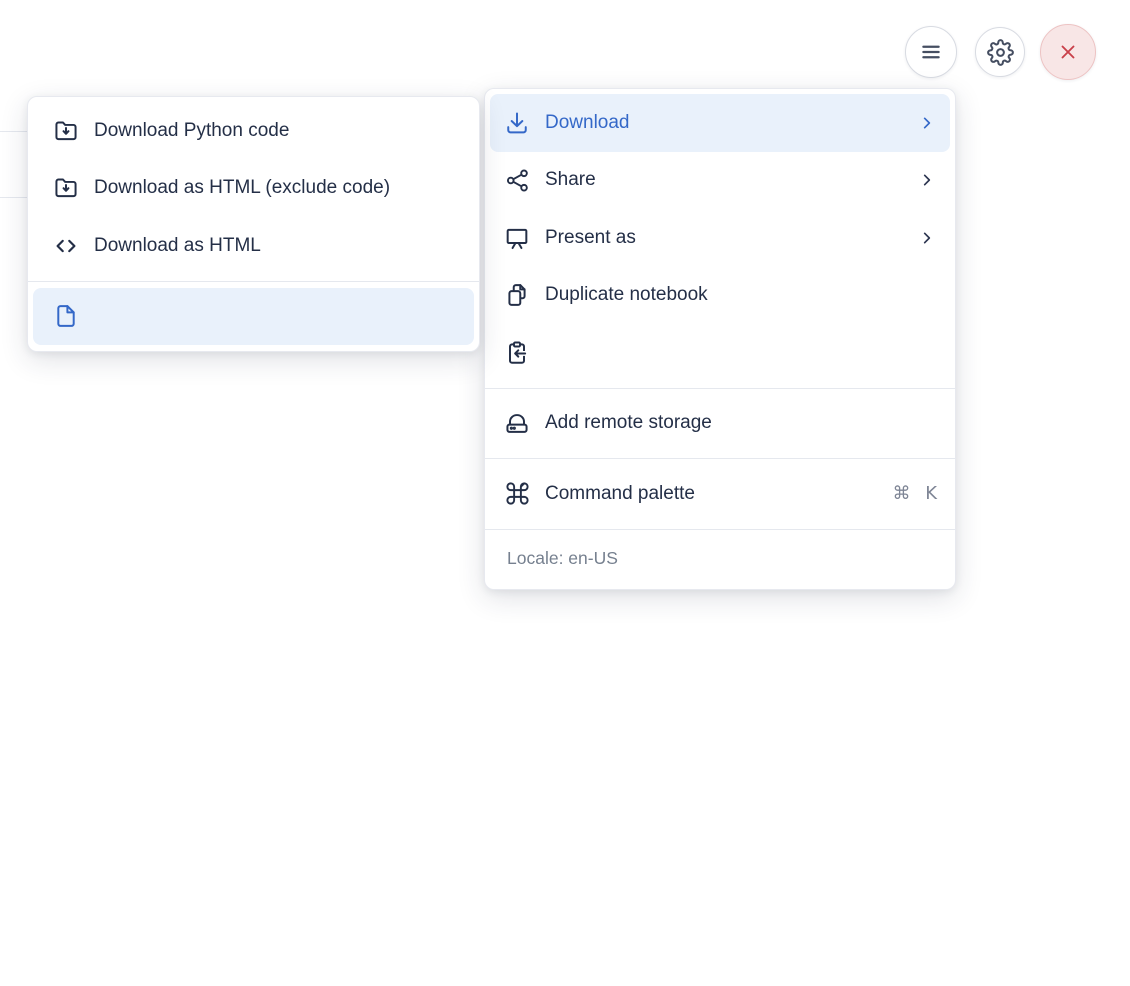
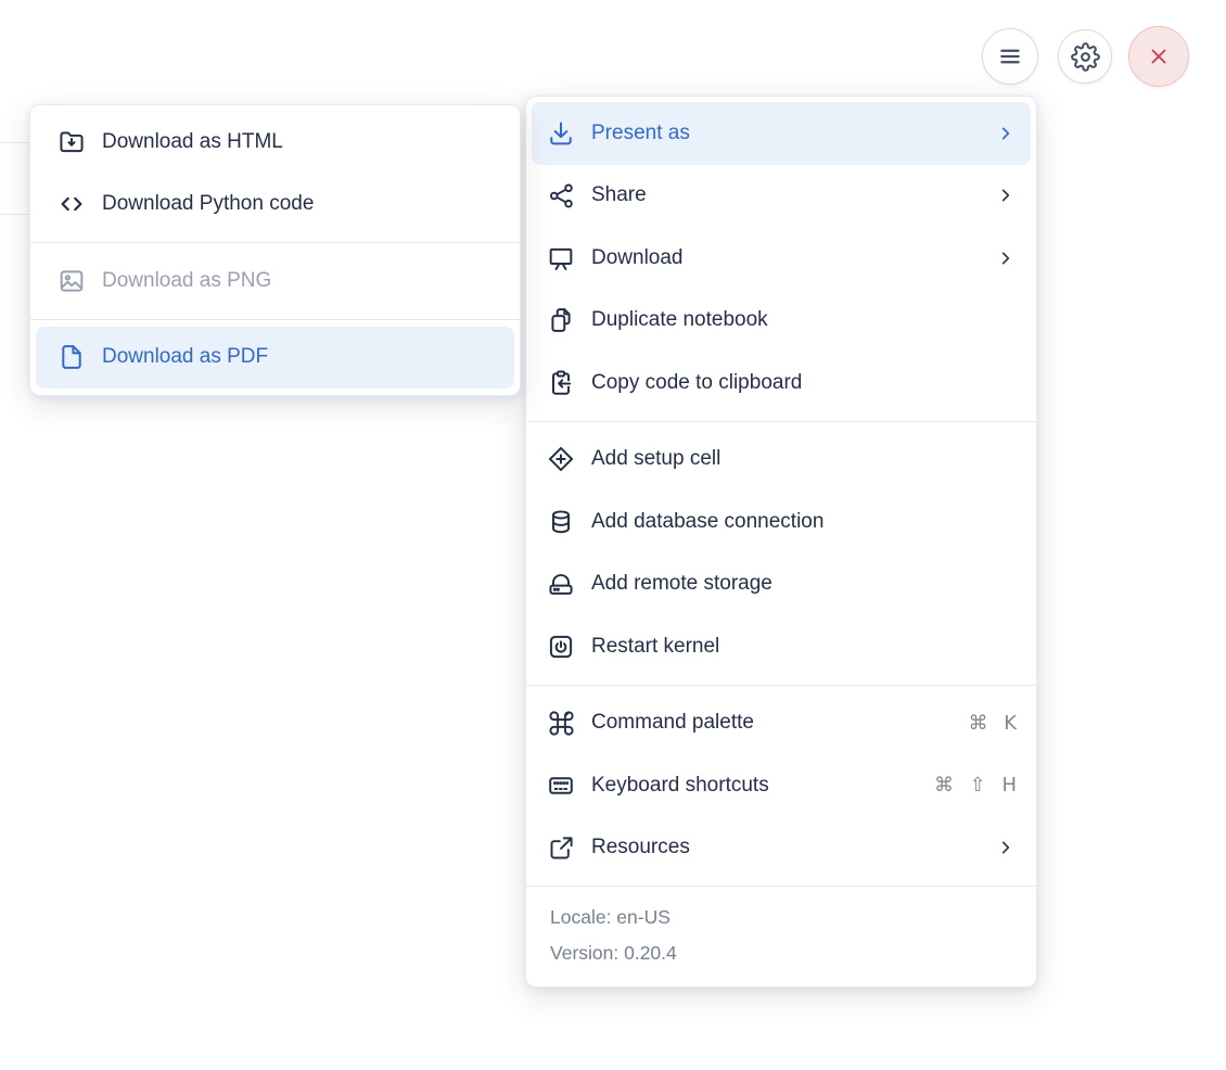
- Download
+ Present as
  Share
- Present as
+ Download
  Duplicate notebook
+ Copy code to clipboard
+ Add setup cell
+ Add database connection
  Add remote storage
+ Restart kernel
  Command palette
  ⌘ K
+ Keyboard shortcuts
+ ⌘ ⇧ H
+ Resources
  Locale: en-US
+ Version: 0.20.4
- Download Python code
+ Download as HTML
- Download as HTML (exclude code)
- Download as HTML
+ Download Python code
+ Download as PNG
+ Download as PDF
